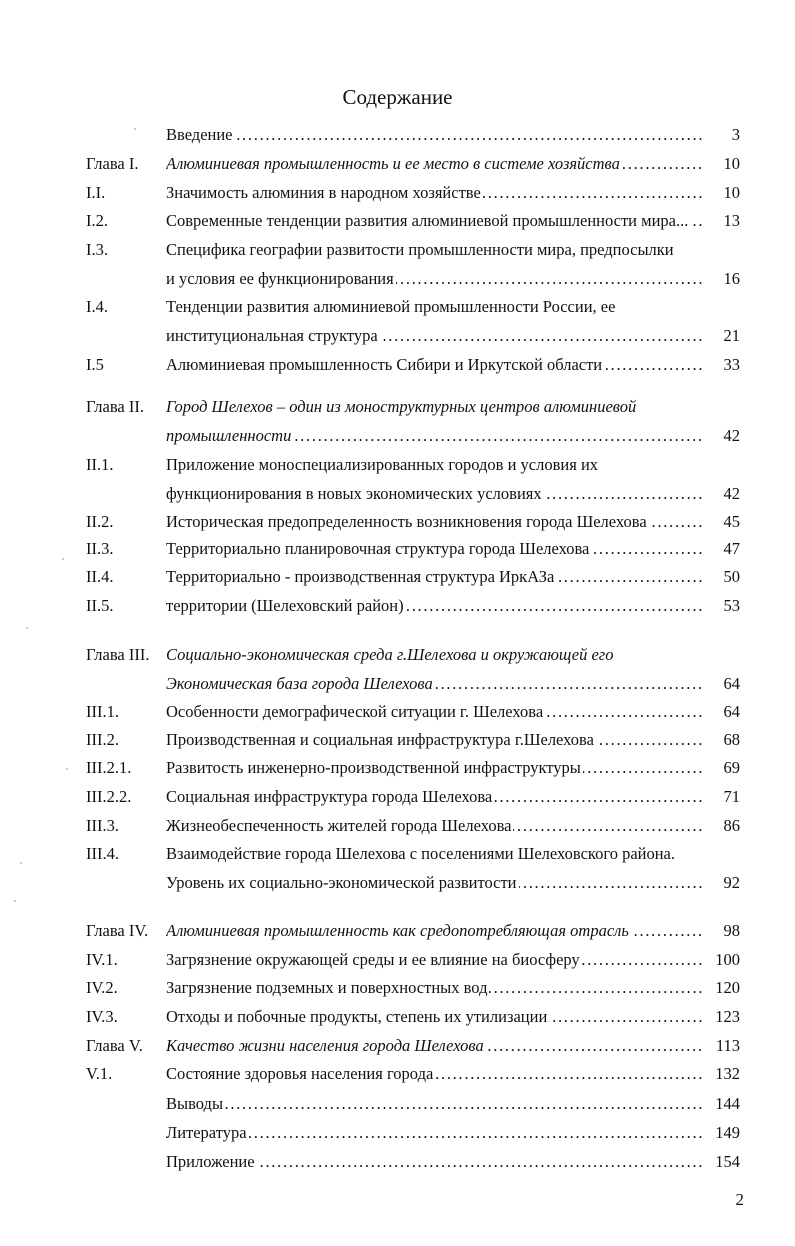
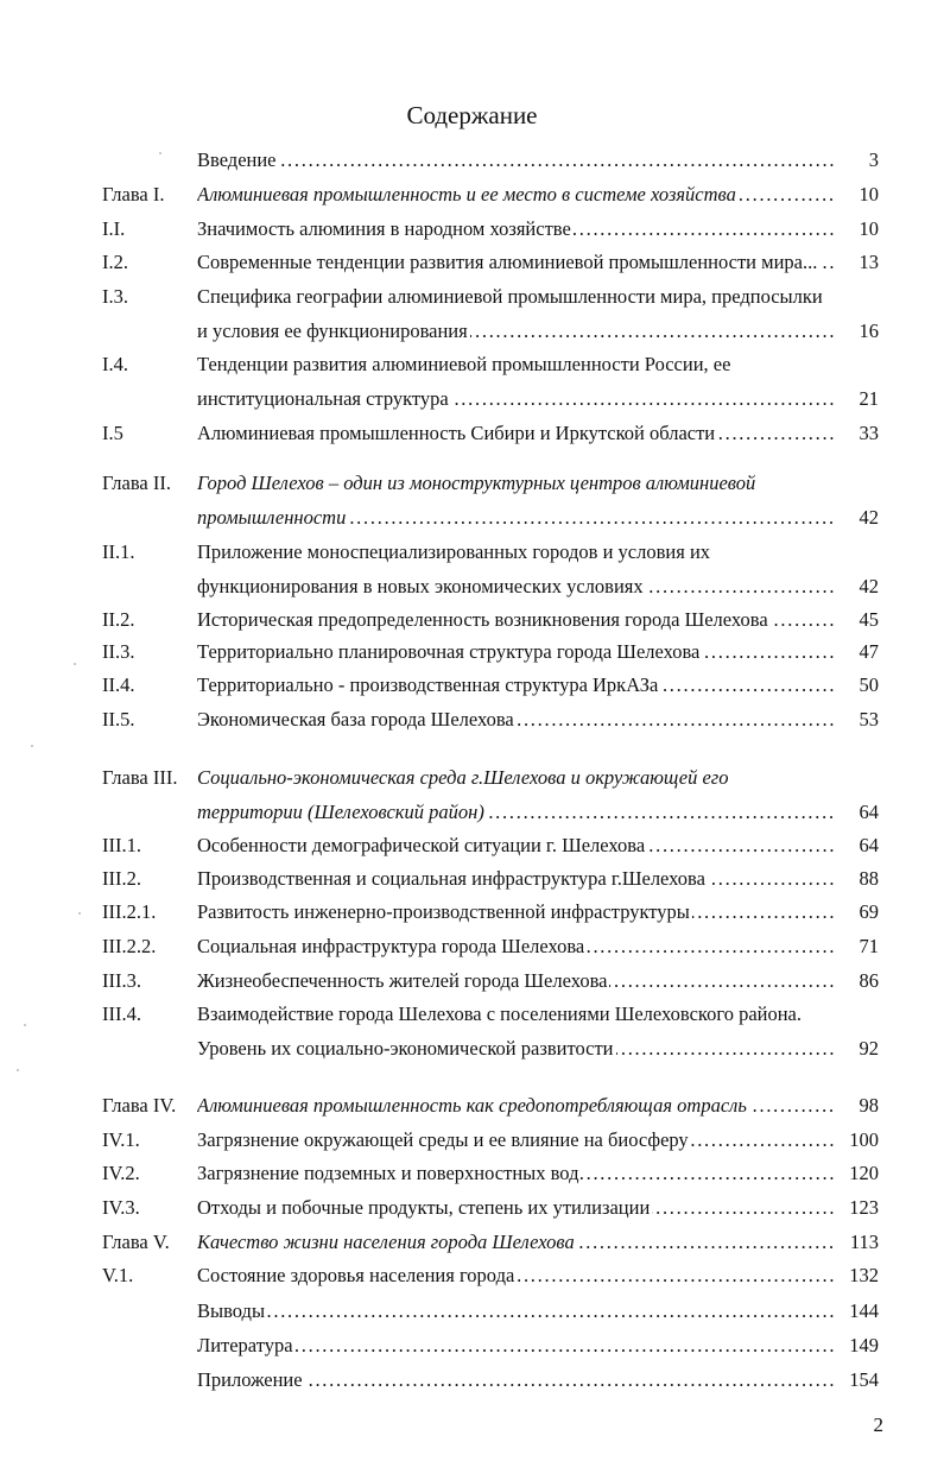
  Содержание
  Введение
  3
  Глава I.
  Алюминиевая промышленность и ее место в системе хозяйства
  10
  I.I.
  Значимость алюминия в народном хозяйстве
  10
  I.2.
  Современные тенденции развития алюминиевой промышленности мира...
  13
  I.3.
- Специфика географии развитости промышленности мира, предпосылки
+ Специфика географии алюминиевой промышленности мира, предпосылки
  и условия ее функционирования
  16
  I.4.
  Тенденции развития алюминиевой промышленности России, ее
  институциональная структура
  21
  I.5
  Алюминиевая промышленность Сибири и Иркутской области
  33
  Глава II.
  Город Шелехов – один из моноструктурных центров алюминиевой
  промышленности
  42
  II.1.
  Приложение моноспециализированных городов и условия их
  функционирования в новых экономических условиях
  42
  II.2.
  Историческая предопределенность возникновения города Шелехова
  45
  II.3.
  Территориально планировочная структура города Шелехова
  47
  II.4.
  Территориально - производственная структура ИркАЗа
  50
  II.5.
- территории (Шелеховский район)
+ Экономическая база города Шелехова
  53
  Глава III.
  Социально-экономическая среда г.Шелехова и окружающей его
- Экономическая база города Шелехова
+ территории (Шелеховский район)
  64
  III.1.
  Особенности демографической ситуации г. Шелехова
  64
  III.2.
  Производственная и социальная инфраструктура г.Шелехова
- 68
+ 88
  III.2.1.
  Развитость инженерно-производственной инфраструктуры
  69
  III.2.2.
  Социальная инфраструктура города Шелехова
  71
  III.3.
  Жизнеобеспеченность жителей города Шелехова
  86
  III.4.
  Взаимодействие города Шелехова с поселениями Шелеховского района.
  Уровень их социально-экономической развитости
  92
  Глава IV.
  Алюминиевая промышленность как средопотребляющая отрасль
  98
  IV.1.
  Загрязнение окружающей среды и ее влияние на биосферу
  100
  IV.2.
  Загрязнение подземных и поверхностных вод
  120
  IV.3.
  Отходы и побочные продукты, степень их утилизации
  123
  Глава V.
  Качество жизни населения города Шелехова
  113
  V.1.
  Состояние здоровья населения города
  132
  Выводы
  144
  Литература
  149
  Приложение
  154
  2
